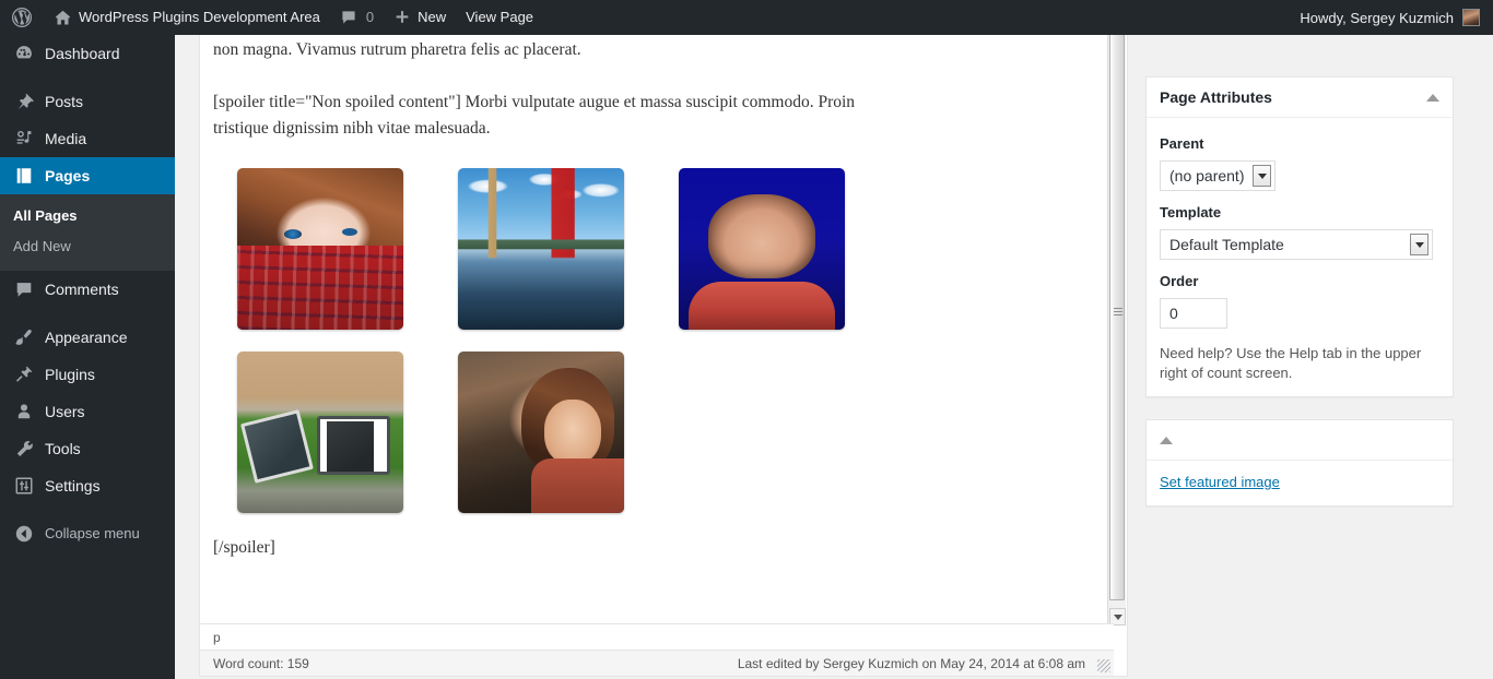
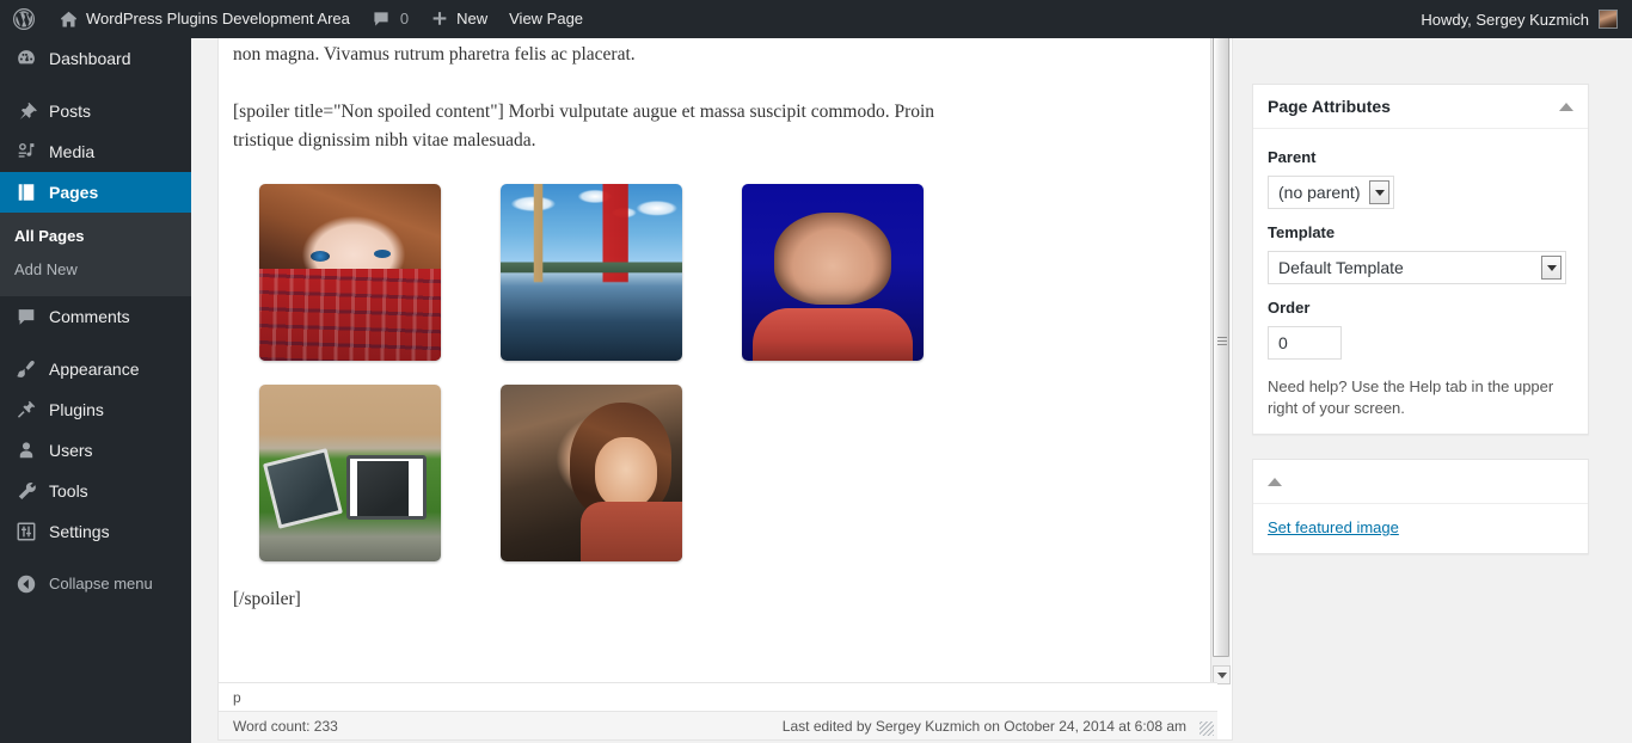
  WordPress Plugins Development Area
  0
  New
  View Page
  Howdy, Sergey Kuzmich
  Dashboard
  Posts
  Media
  Pages
  All Pages
  Add New
  Comments
  Appearance
  Plugins
  Users
  Tools
  Settings
  Collapse menu
  [spoiler title="Non spoiled content"] Morbi vulputate augue et massa suscipit commodo. Proin tristique dignissim nibh vitae malesuada.
  [/spoiler]
  p
- Word count: 159
+ Word count: 233
- Last edited by Sergey Kuzmich on May 24, 2014 at 6:08 am
+ Last edited by Sergey Kuzmich on October 24, 2014 at 6:08 am
  Page Attributes
  Parent
  (no parent)
  Template
  Default Template
  Order
  0
- Need help? Use the Help tab in the upper right of count screen.
+ Need help? Use the Help tab in the upper right of your screen.
  Set featured image
